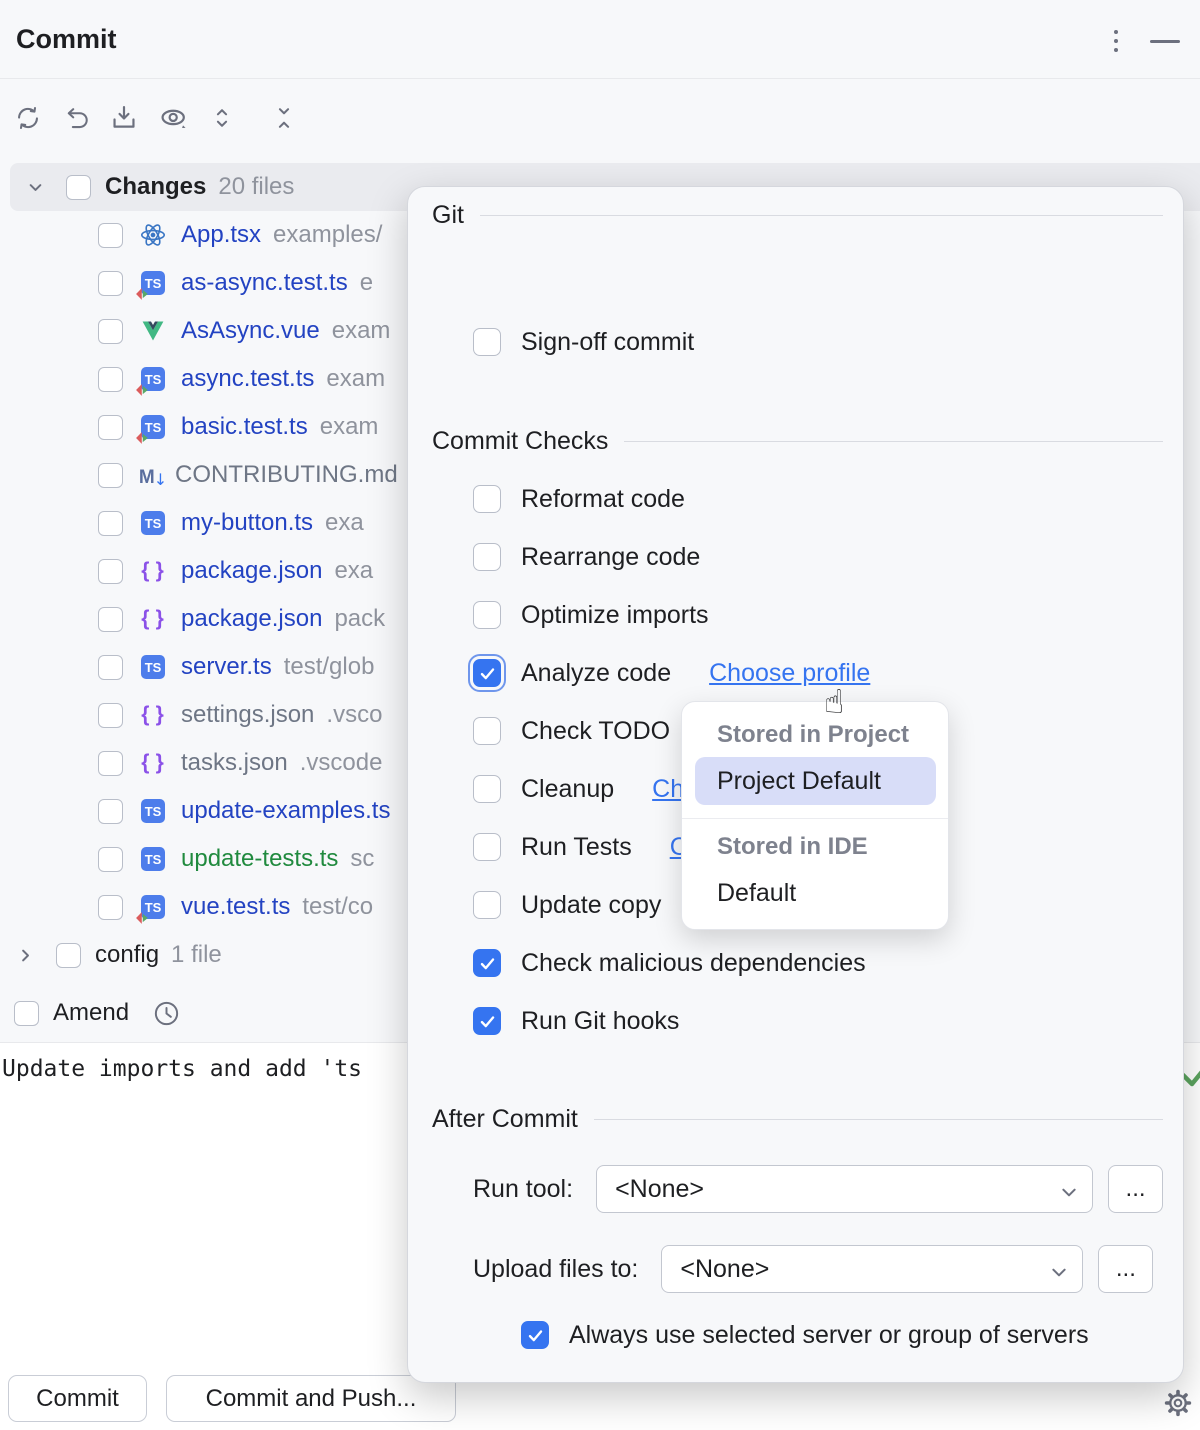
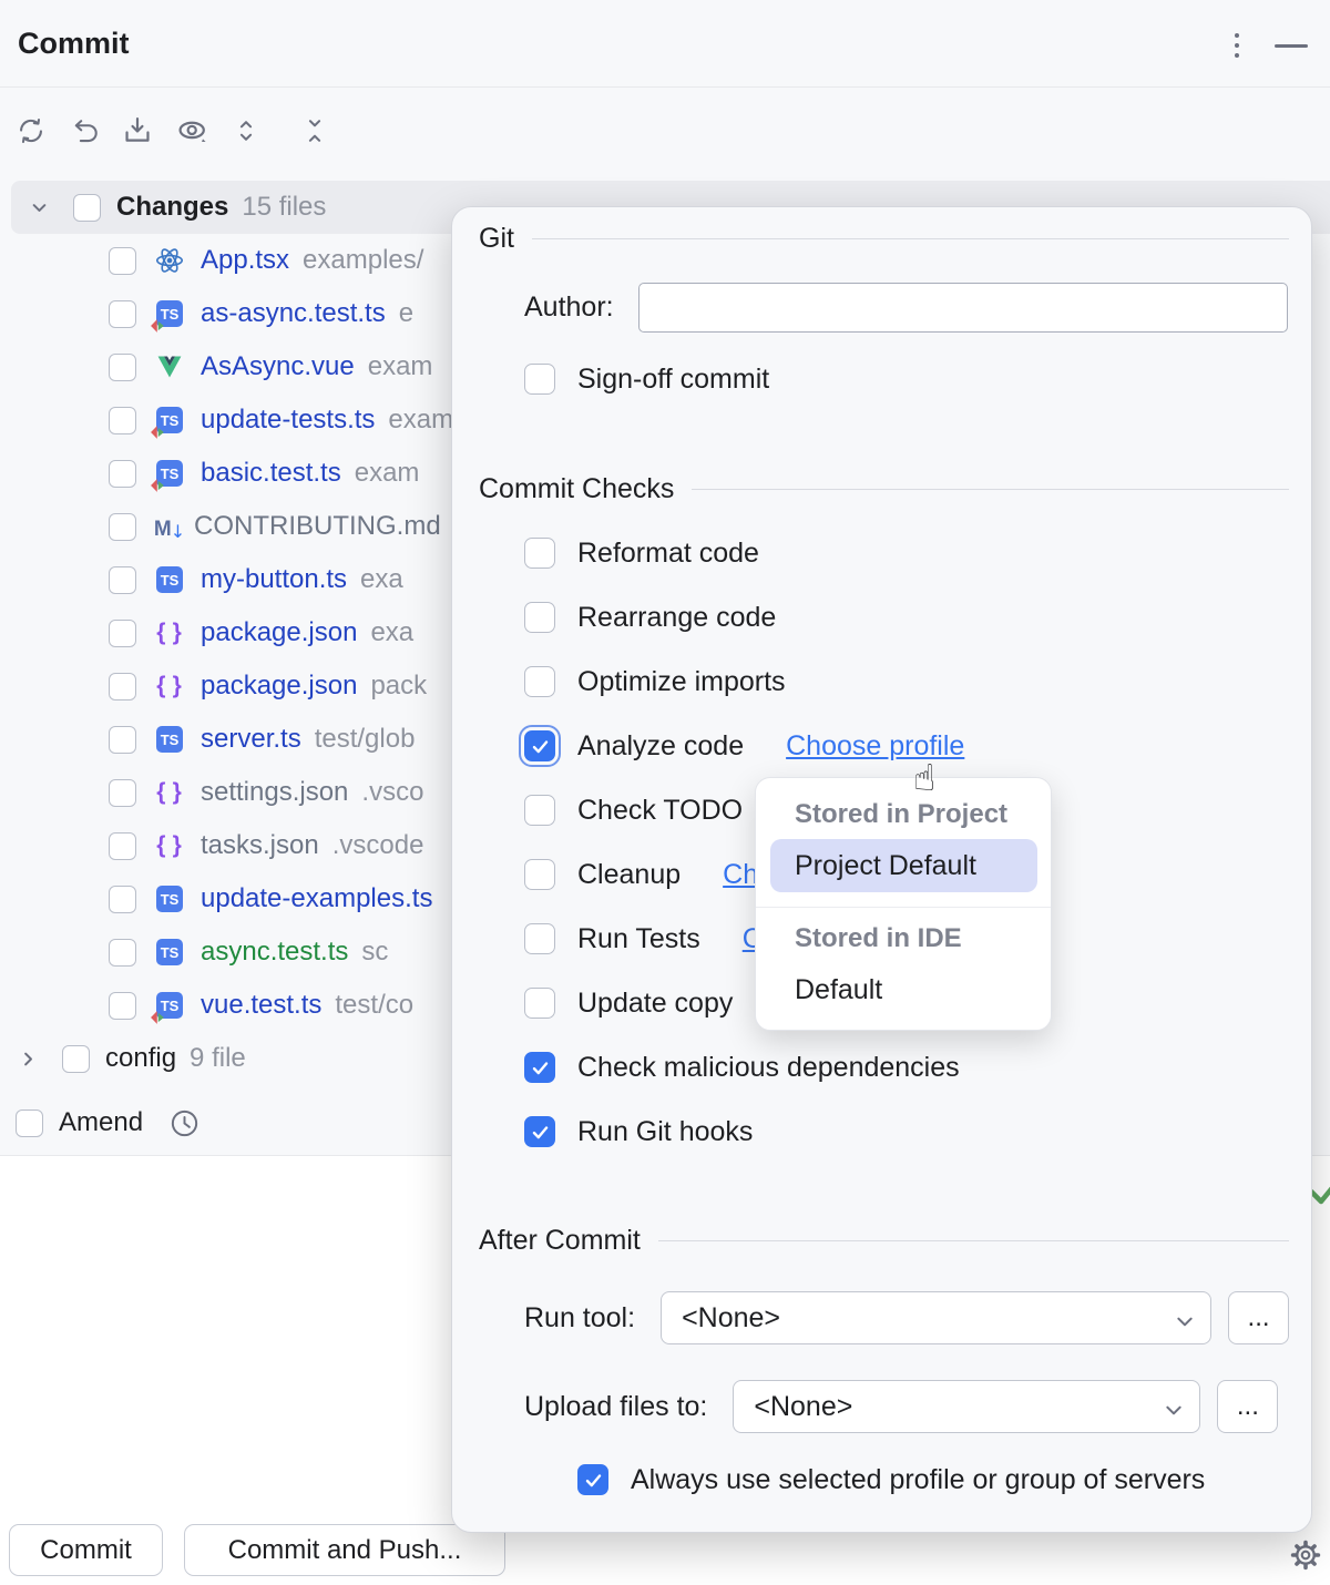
  Commit
  Changes
- 20 files
+ 15 files
  App.tsx
  examples/
  TS
  as-async.test.ts
  e
  AsAsync.vue
  exam
  TS
- async.test.ts
+ update-tests.ts
  exam
  TS
  basic.test.ts
  exam
  M
  ↓
  CONTRIBUTING.md
  TS
  my-button.ts
  exa
  { }
  package.json
  exa
  { }
  package.json
  pack
  TS
  server.ts
  test/glob
  { }
  settings.json
  .vsco
  { }
  tasks.json
  .vscode
  TS
  update-examples.ts
  TS
- update-tests.ts
+ async.test.ts
  sc
  TS
  vue.test.ts
  test/co
  config
- 1 file
+ 9 file
  Amend
- Update imports and add 'ts
  Commit
  Commit and Push...
  Git
+ Author:
  Sign-off commit
  Commit Checks
  Reformat code
  Rearrange code
  Optimize imports
  Analyze code
  Choose profile
  Check TODO
  Cleanup
  Ch
  Run Tests
  C
  Update copy
  Check malicious dependencies
  Run Git hooks
  After Commit
  Run tool:
  <None>
  ...
  Upload files to:
  <None>
  ...
- Always use selected server or group of servers
+ Always use selected profile or group of servers
  Stored in Project
  Project Default
  Stored in IDE
  Default
  ☝
